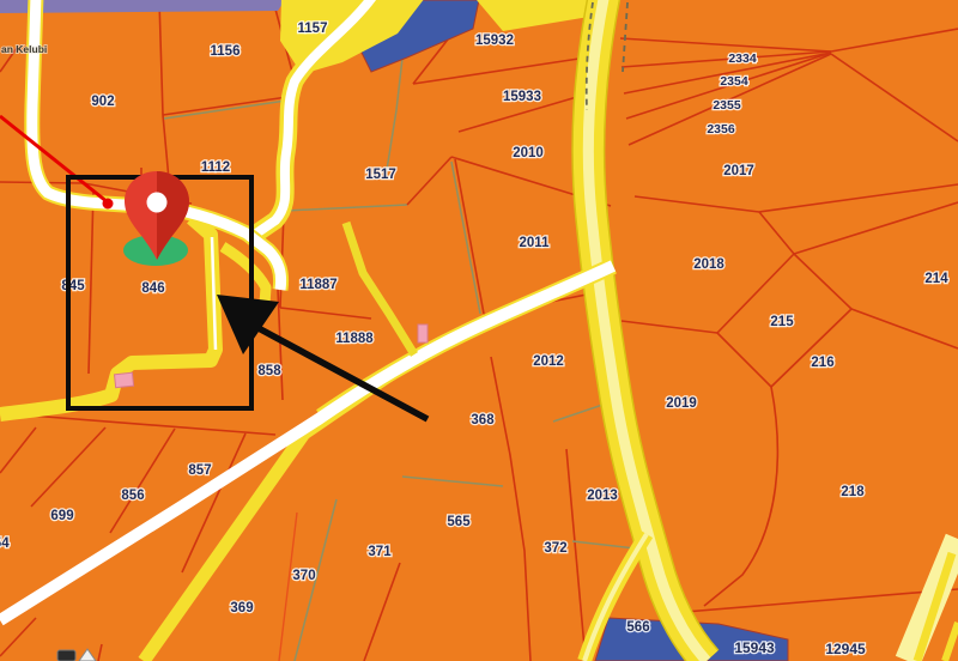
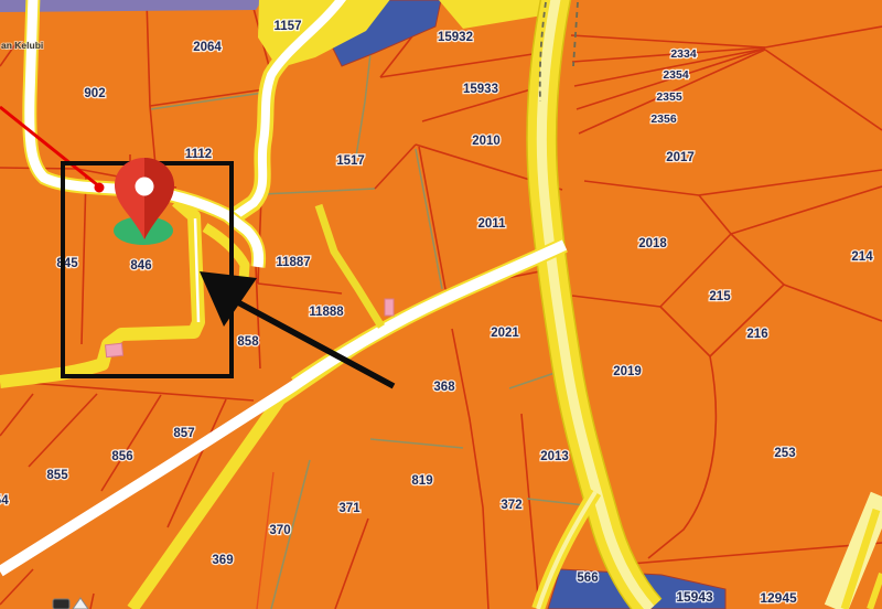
  902
- 1156
+ 2064
  1157
  15932
  15933
  2334
  2354
  2355
  2356
  2010
  2017
  1112
  1517
  2011
  2018
  214
  845
  846
  11887
  215
  11888
  216
- 2012
+ 2021
  858
  2019
  368
  857
  856
- 699
+ 855
  2013
- 218
+ 253
- 565
+ 819
  371
  372
  370
  369
  566
  15943
  12945
  an Kelubi
